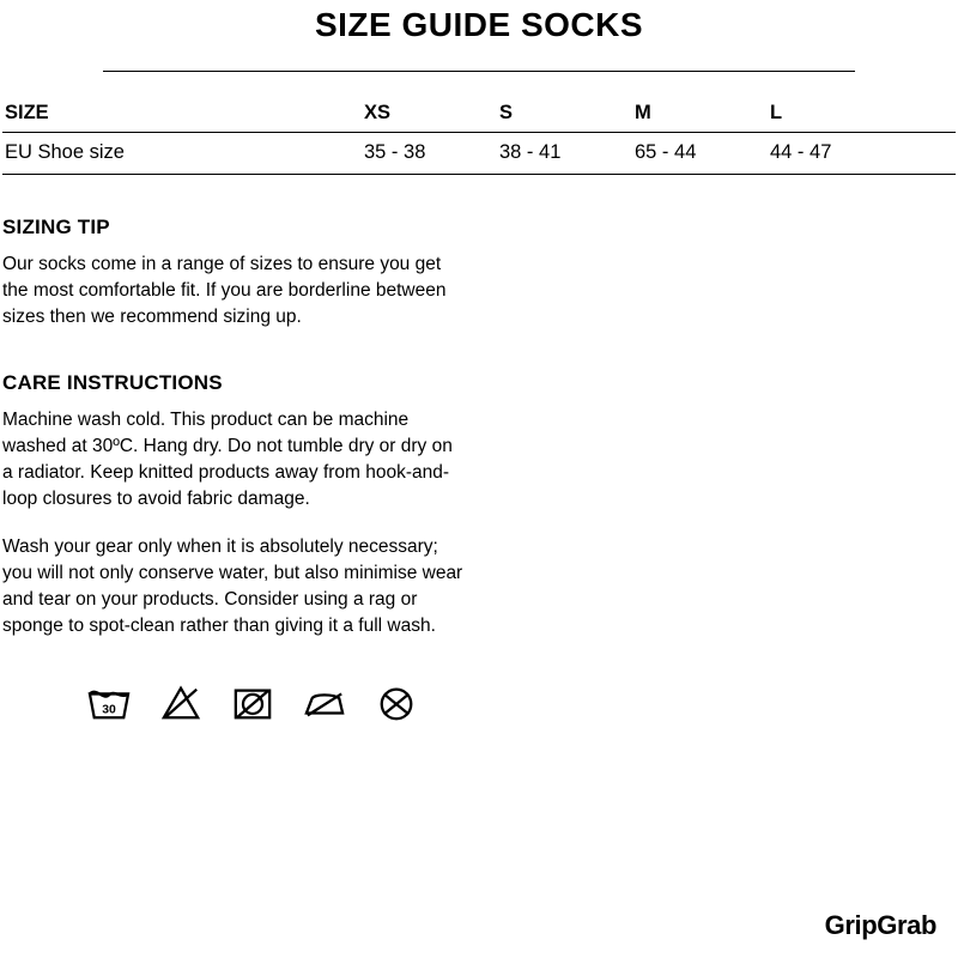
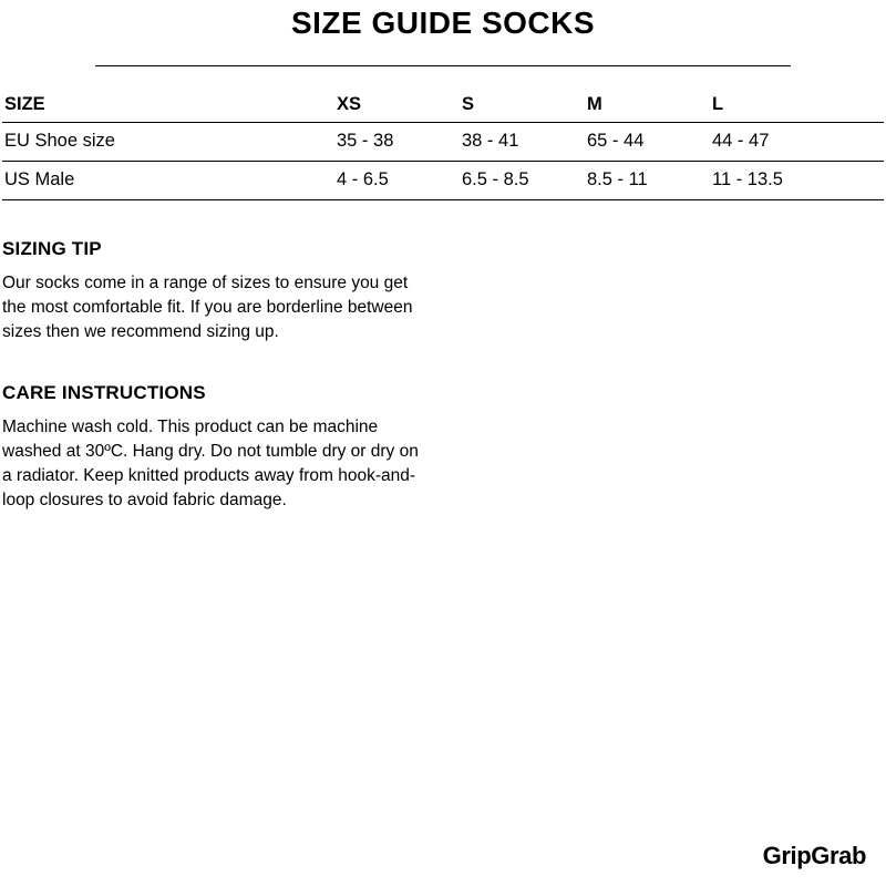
  SIZE GUIDE SOCKS
  SIZE	XS	S	M	L
  EU Shoe size	35 - 38	38 - 41	65 - 44	44 - 47
+ US Male	4 - 6.5	6.5 - 8.5	8.5 - 11	11 - 13.5
  SIZING TIP
  Our socks come in a range of sizes to ensure you get the most comfortable fit. If you are borderline between sizes then we recommend sizing up.
  CARE INSTRUCTIONS
  Machine wash cold. This product can be machine washed at 30ºC. Hang dry. Do not tumble dry or dry on a radiator. Keep knitted products away from hook-and-loop closures to avoid fabric damage.
- Wash your gear only when it is absolutely necessary; you will not only conserve water, but also minimise wear and tear on your products. Consider using a rag or sponge to spot-clean rather than giving it a full wash.
- 30
  GripGrab
